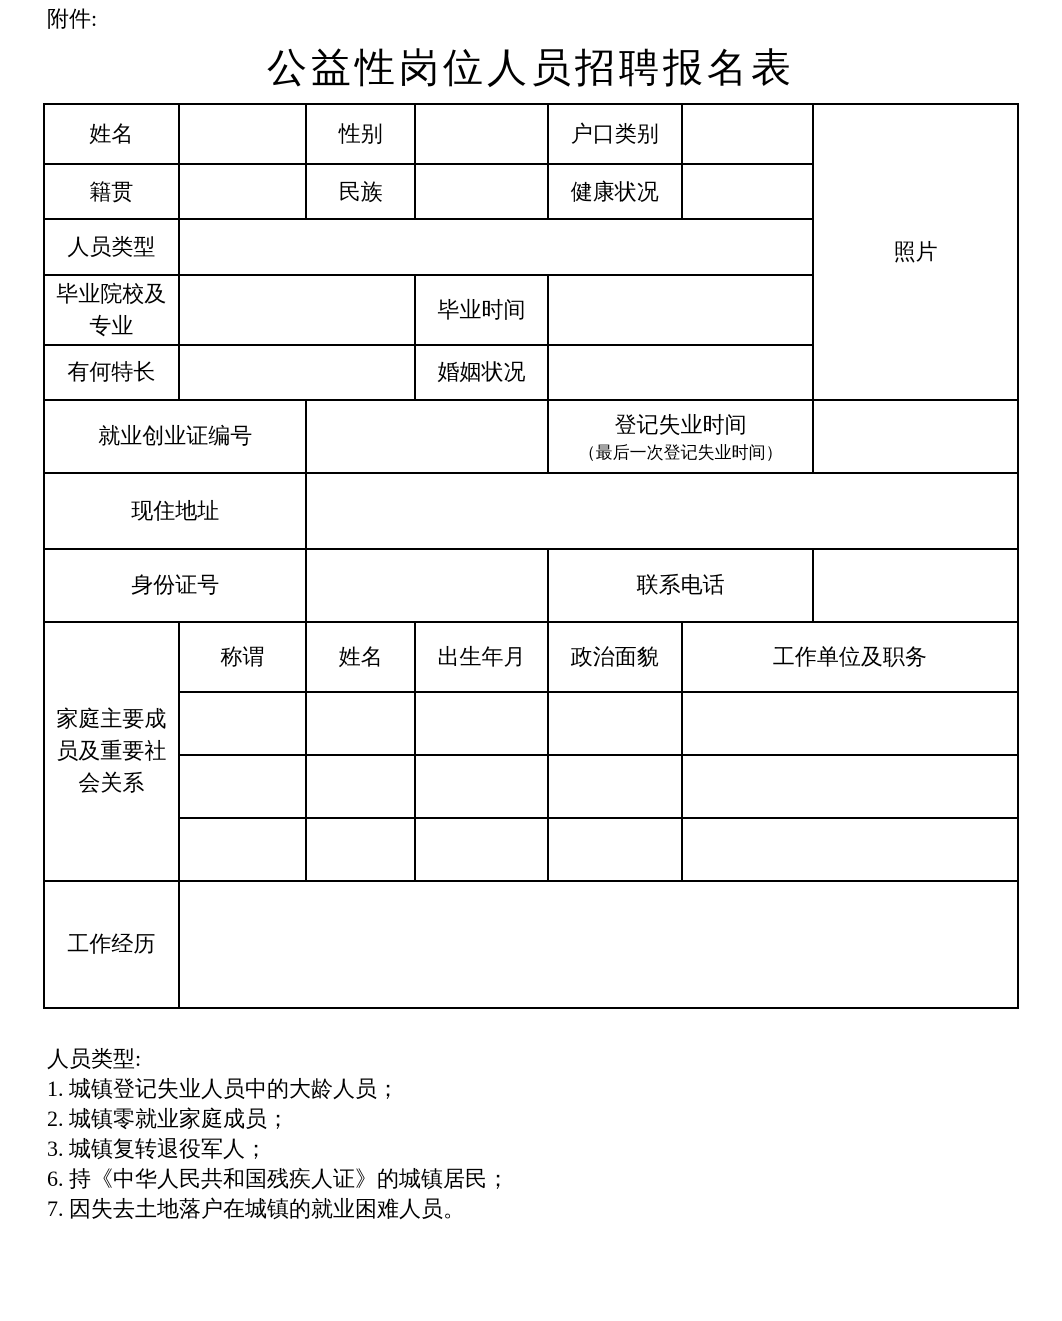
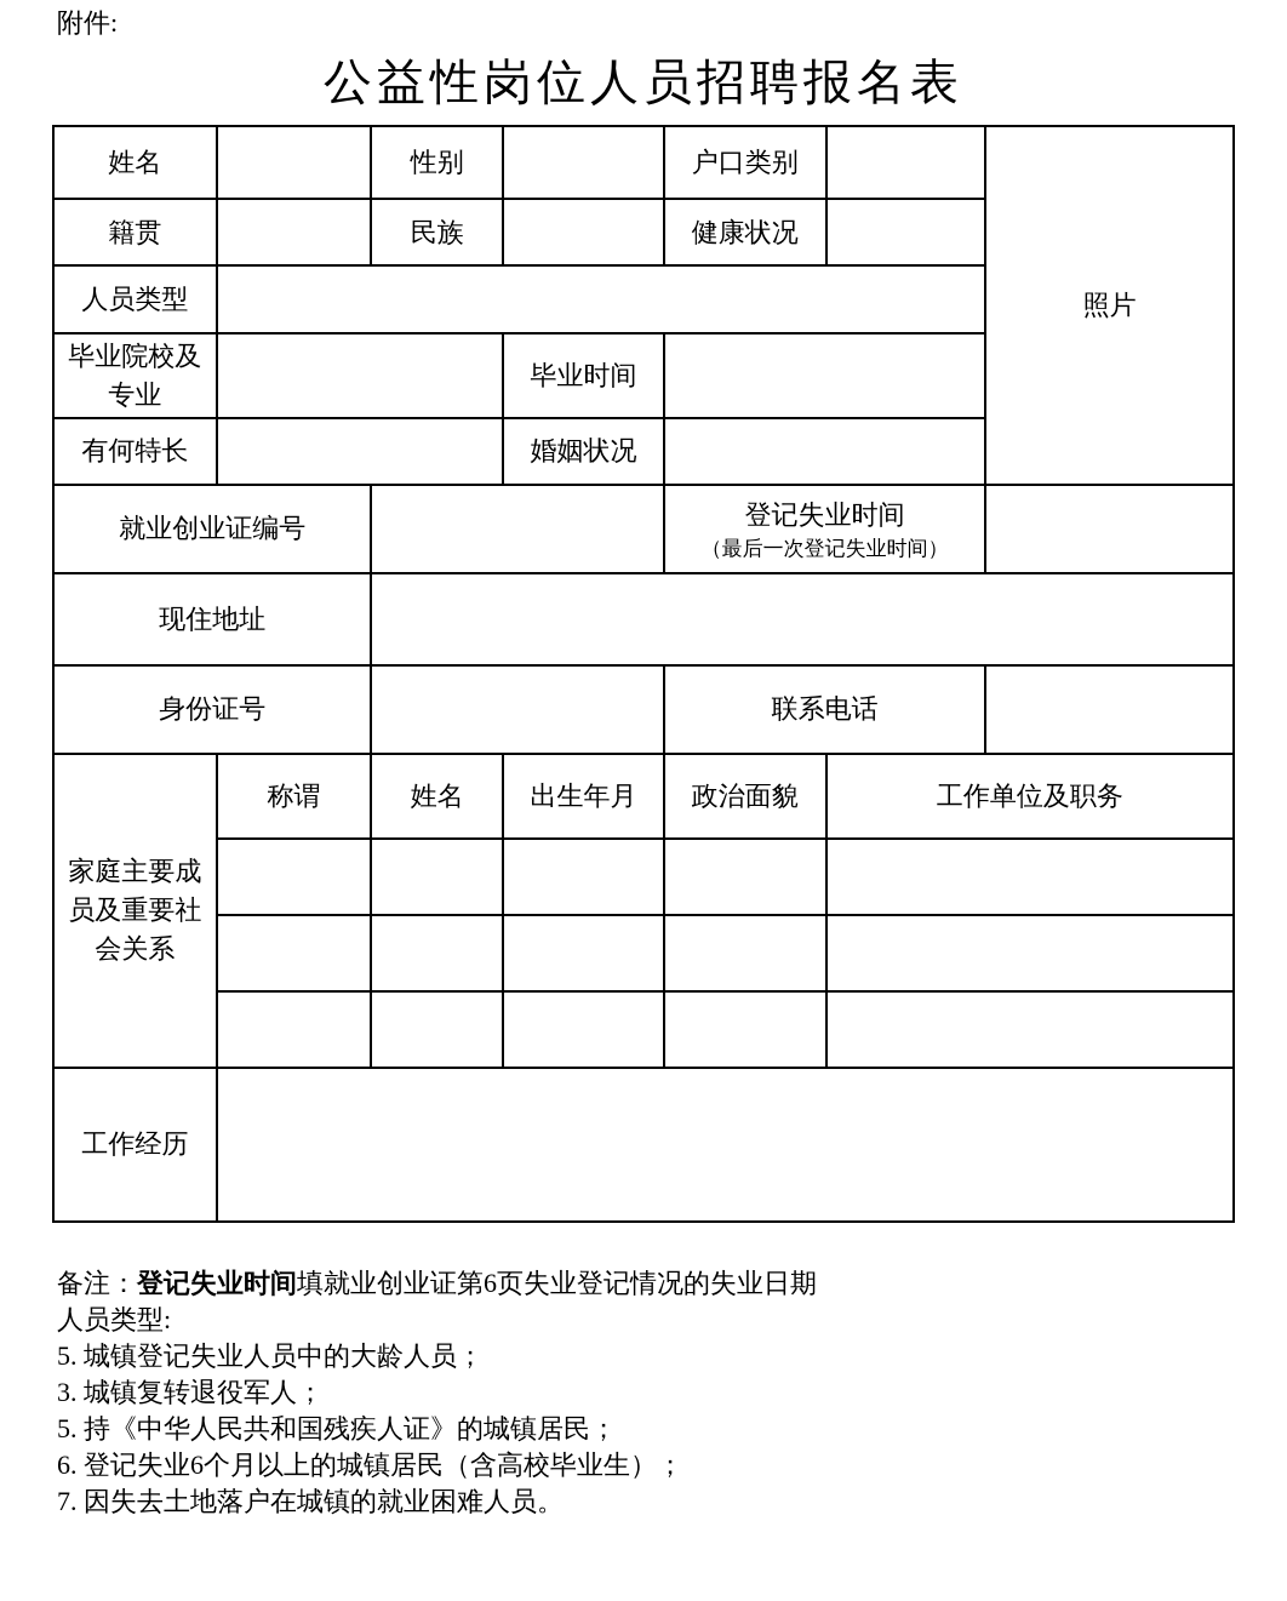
  附件:
  公益性岗位人员招聘报名表
  姓名		性别		户口类别		照片
  籍贯		民族		健康状况
  人员类型
  毕业院校及专业		毕业时间
  有何特长		婚姻状况
  就业创业证编号		登记失业时间 （最后一次登记失业时间）
  现住地址
  身份证号		联系电话
  家庭主要成员及重要社会关系	称谓	姓名	出生年月	政治面貌	工作单位及职务
  工作经历
+ 备注：登记失业时间填就业创业证第6页失业登记情况的失业日期
  人员类型:
- 1. 城镇登记失业人员中的大龄人员；
+ 5. 城镇登记失业人员中的大龄人员；
- 2. 城镇零就业家庭成员；
  3. 城镇复转退役军人；
- 6. 持《中华人民共和国残疾人证》的城镇居民；
+ 5. 持《中华人民共和国残疾人证》的城镇居民；
+ 6. 登记失业6个月以上的城镇居民（含高校毕业生）；
  7. 因失去土地落户在城镇的就业困难人员。
